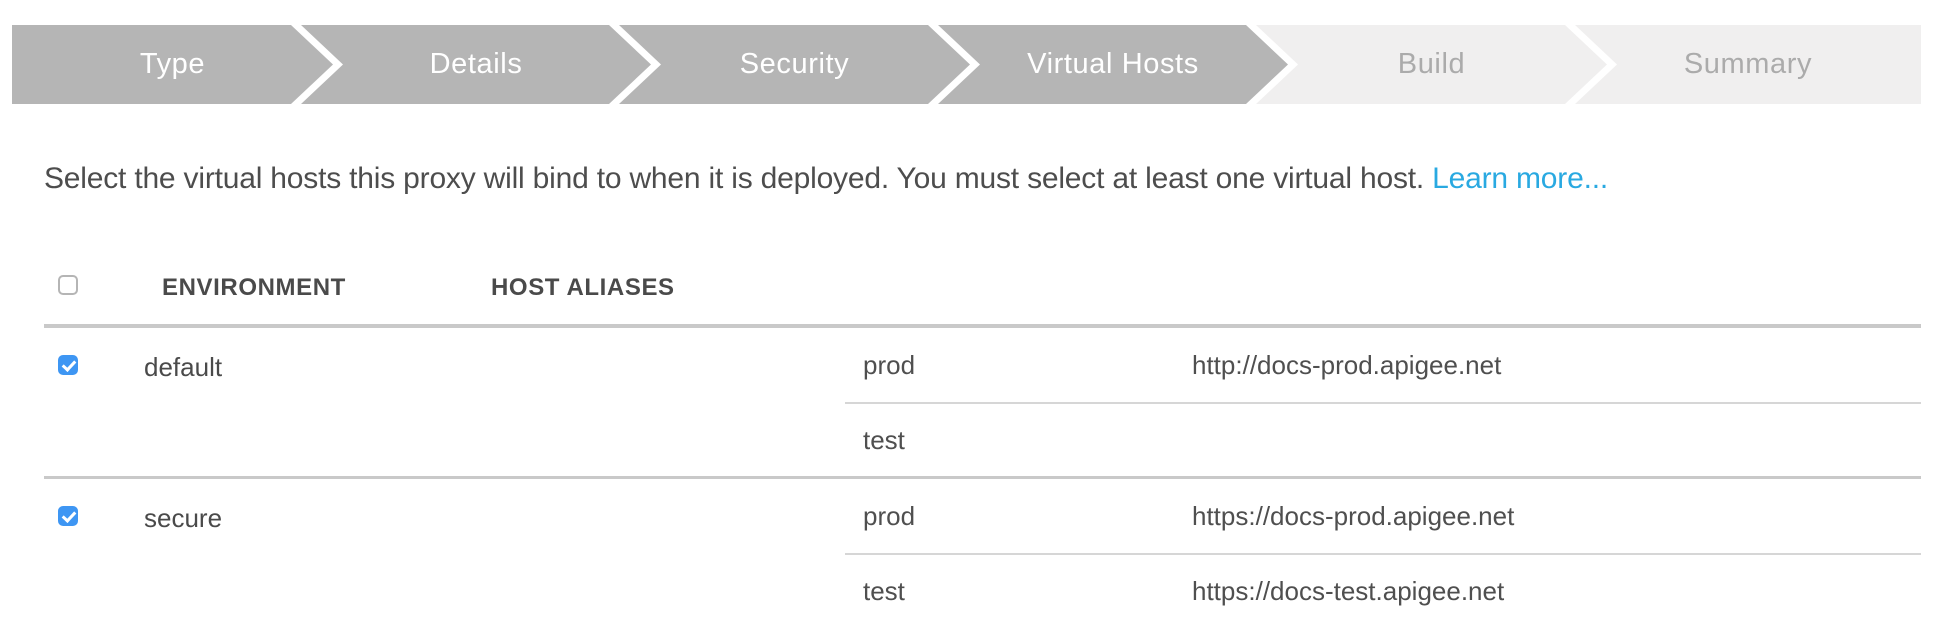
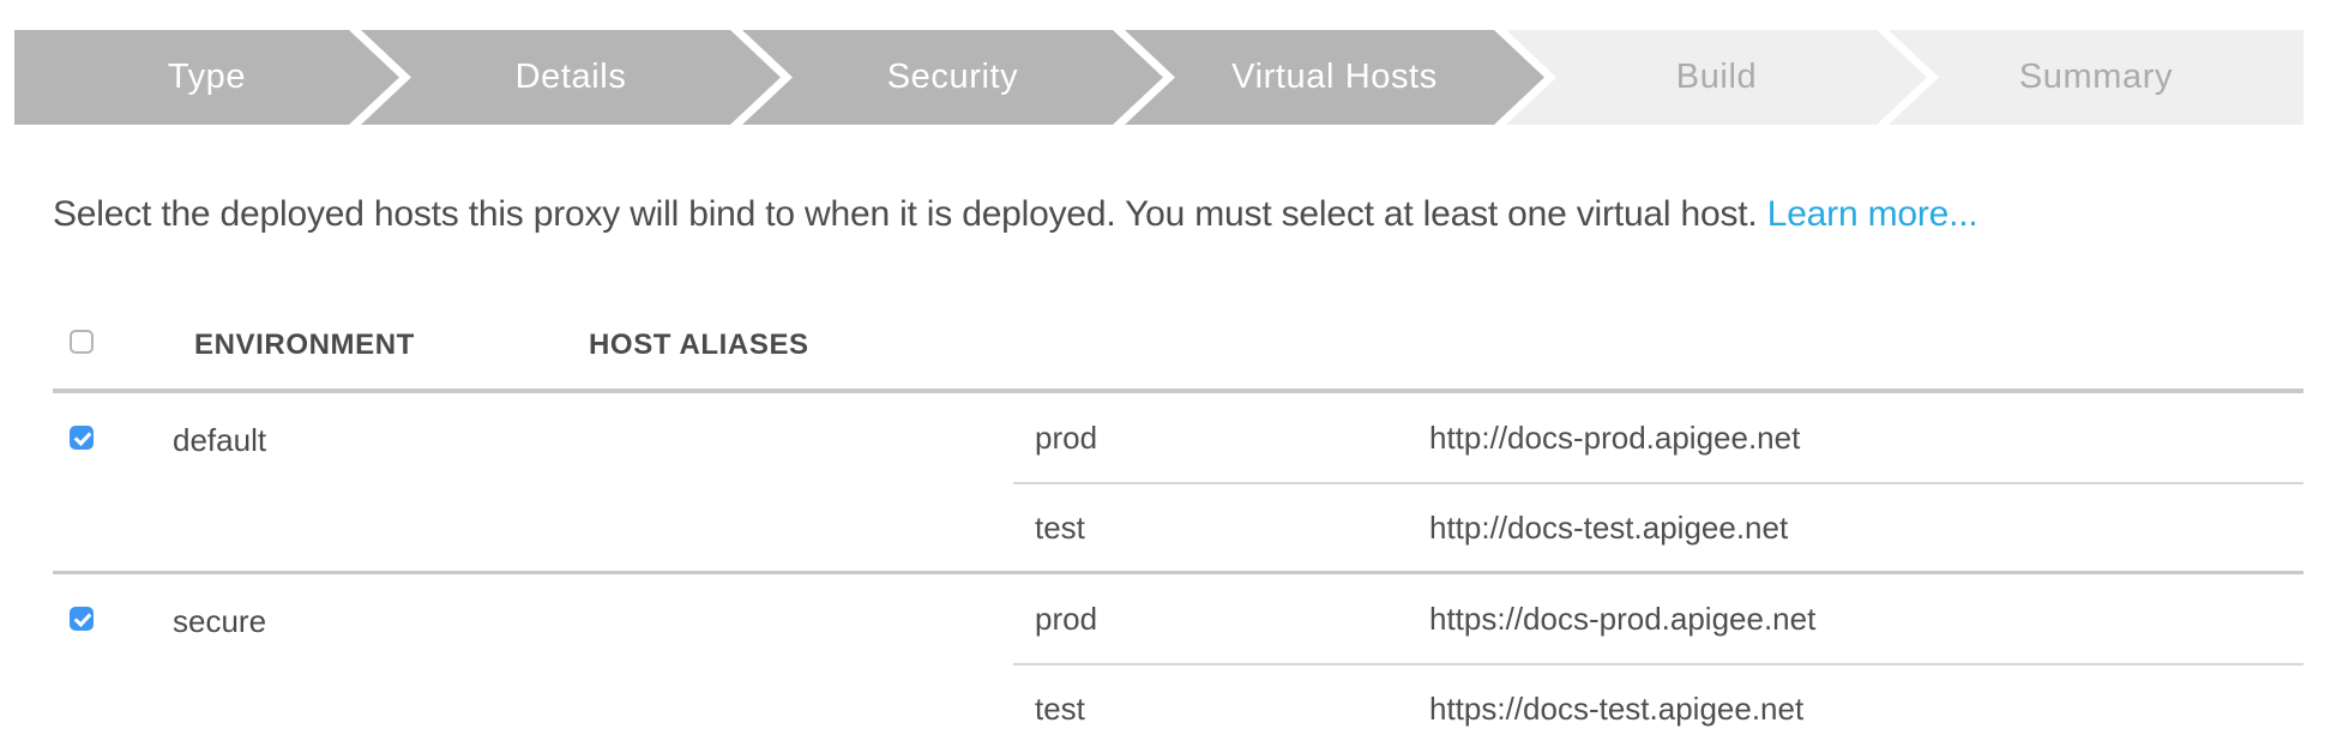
  Type
  Details
  Security
  Virtual Hosts
  Build
  Summary
- Select the virtual hosts this proxy will bind to when it is deployed. You must select at least one virtual host. Learn more...
+ Select the deployed hosts this proxy will bind to when it is deployed. You must select at least one virtual host. Learn more...
  ENVIRONMENT
  HOST ALIASES
  default
  prod
  http://docs-prod.apigee.net
  test
+ http://docs-test.apigee.net
  secure
  prod
  https://docs-prod.apigee.net
  test
  https://docs-test.apigee.net
